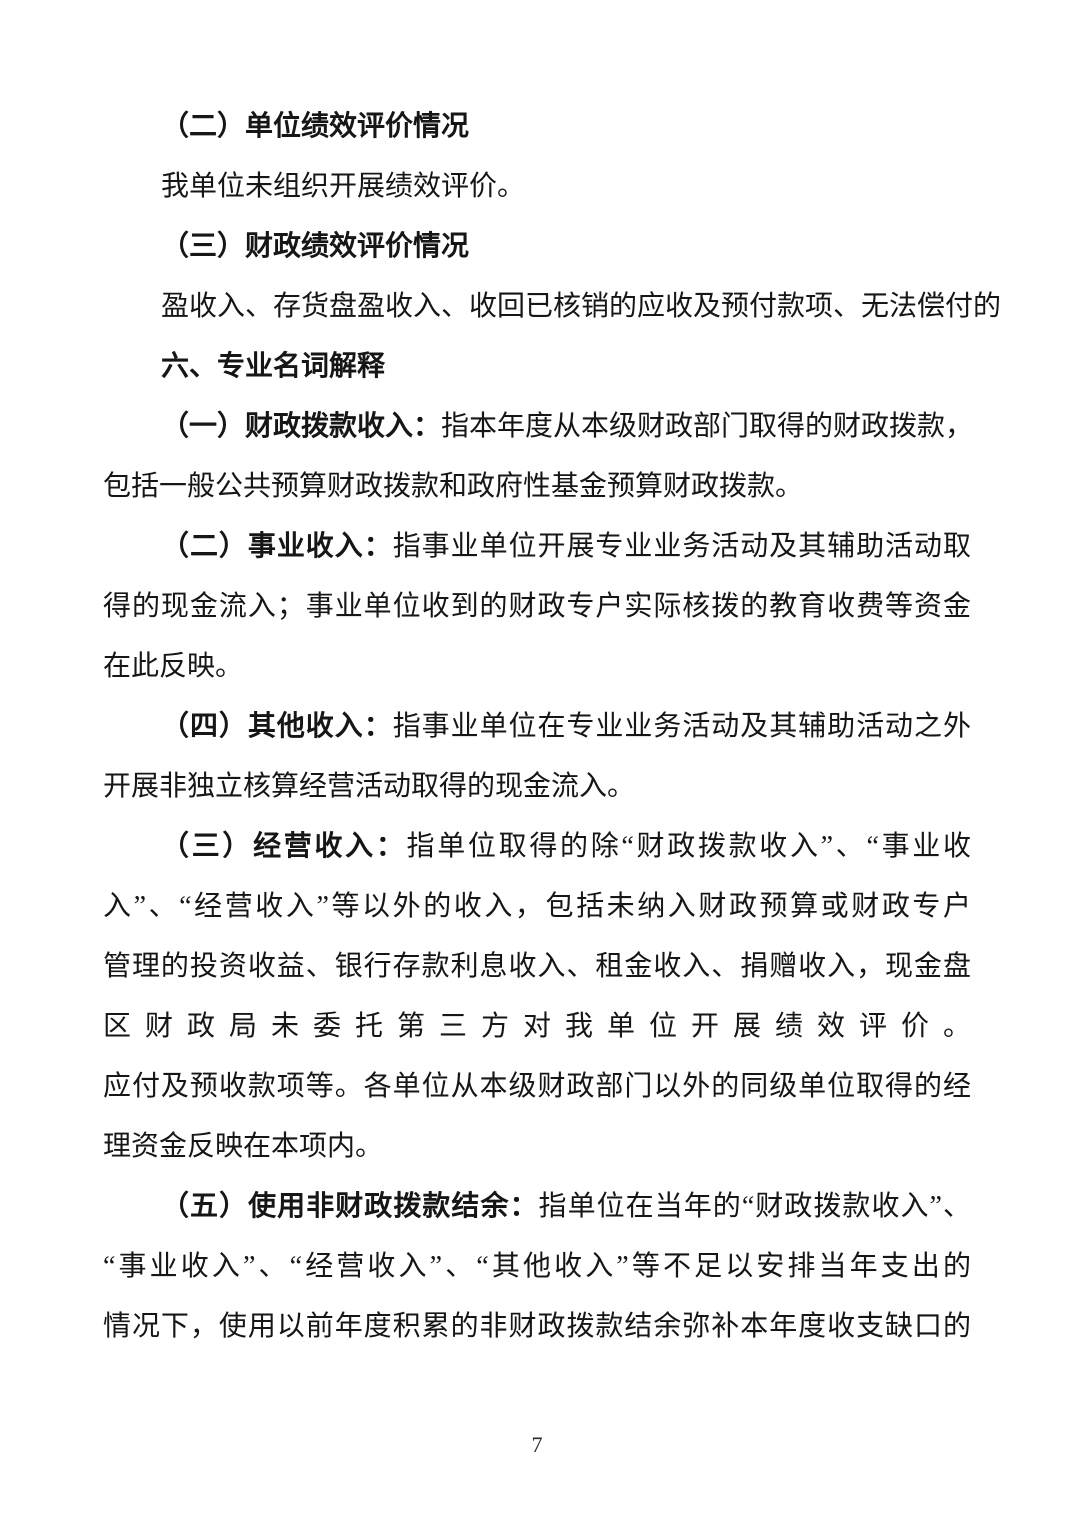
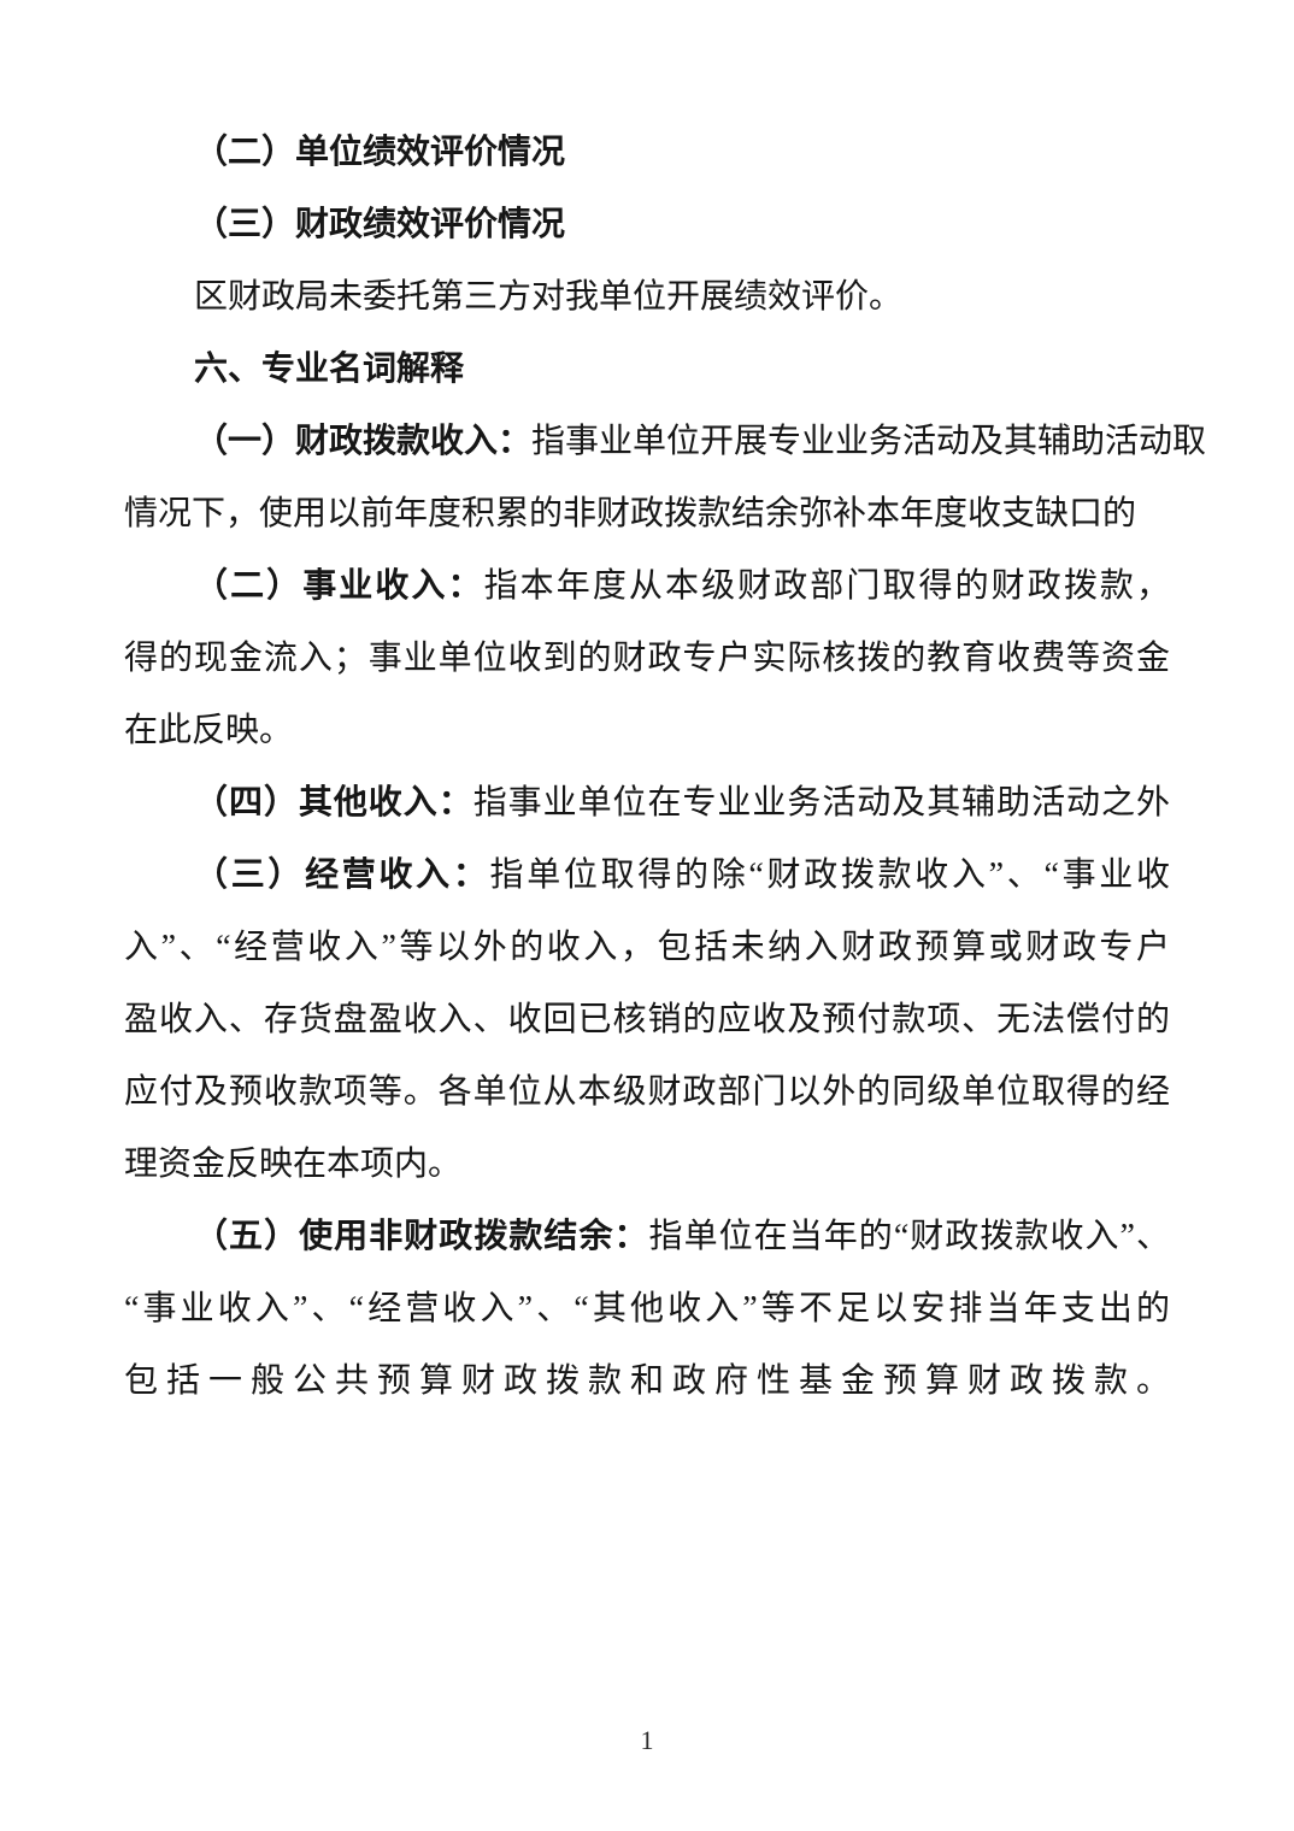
  （二）单位绩效评价情况
- 我单位未组织开展绩效评价。
  （三）财政绩效评价情况
- 盈收入、存货盘盈收入、收回已核销的应收及预付款项、无法偿付的
+ 区财政局未委托第三方对我单位开展绩效评价。
  六、专业名词解释
- （一）财政拨款收入：指本年度从本级财政部门取得的财政拨款，
+ （一）财政拨款收入：指事业单位开展专业业务活动及其辅助活动取
- 包括一般公共预算财政拨款和政府性基金预算财政拨款。
+ 情况下，使用以前年度积累的非财政拨款结余弥补本年度收支缺口的
- （二）事业收入：指事业单位开展专业业务活动及其辅助活动取
+ （二）事业收入：指本年度从本级财政部门取得的财政拨款，
  得的现金流入；事业单位收到的财政专户实际核拨的教育收费等资金
  在此反映。
  （四）其他收入：指事业单位在专业业务活动及其辅助活动之外
- 开展非独立核算经营活动取得的现金流入。
  （三）经营收入：指单位取得的除“财政拨款收入”、“事业收
  入”、“经营收入”等以外的收入，包括未纳入财政预算或财政专户
- 管理的投资收益、银行存款利息收入、租金收入、捐赠收入，现金盘
- 区财政局未委托第三方对我单位开展绩效评价。
+ 盈收入、存货盘盈收入、收回已核销的应收及预付款项、无法偿付的
  应付及预收款项等。各单位从本级财政部门以外的同级单位取得的经
  理资金反映在本项内。
  （五）使用非财政拨款结余：指单位在当年的“财政拨款收入”、
  “事业收入”、“经营收入”、“其他收入”等不足以安排当年支出的
- 情况下，使用以前年度积累的非财政拨款结余弥补本年度收支缺口的
+ 包括一般公共预算财政拨款和政府性基金预算财政拨款。
- 7
+ 1
